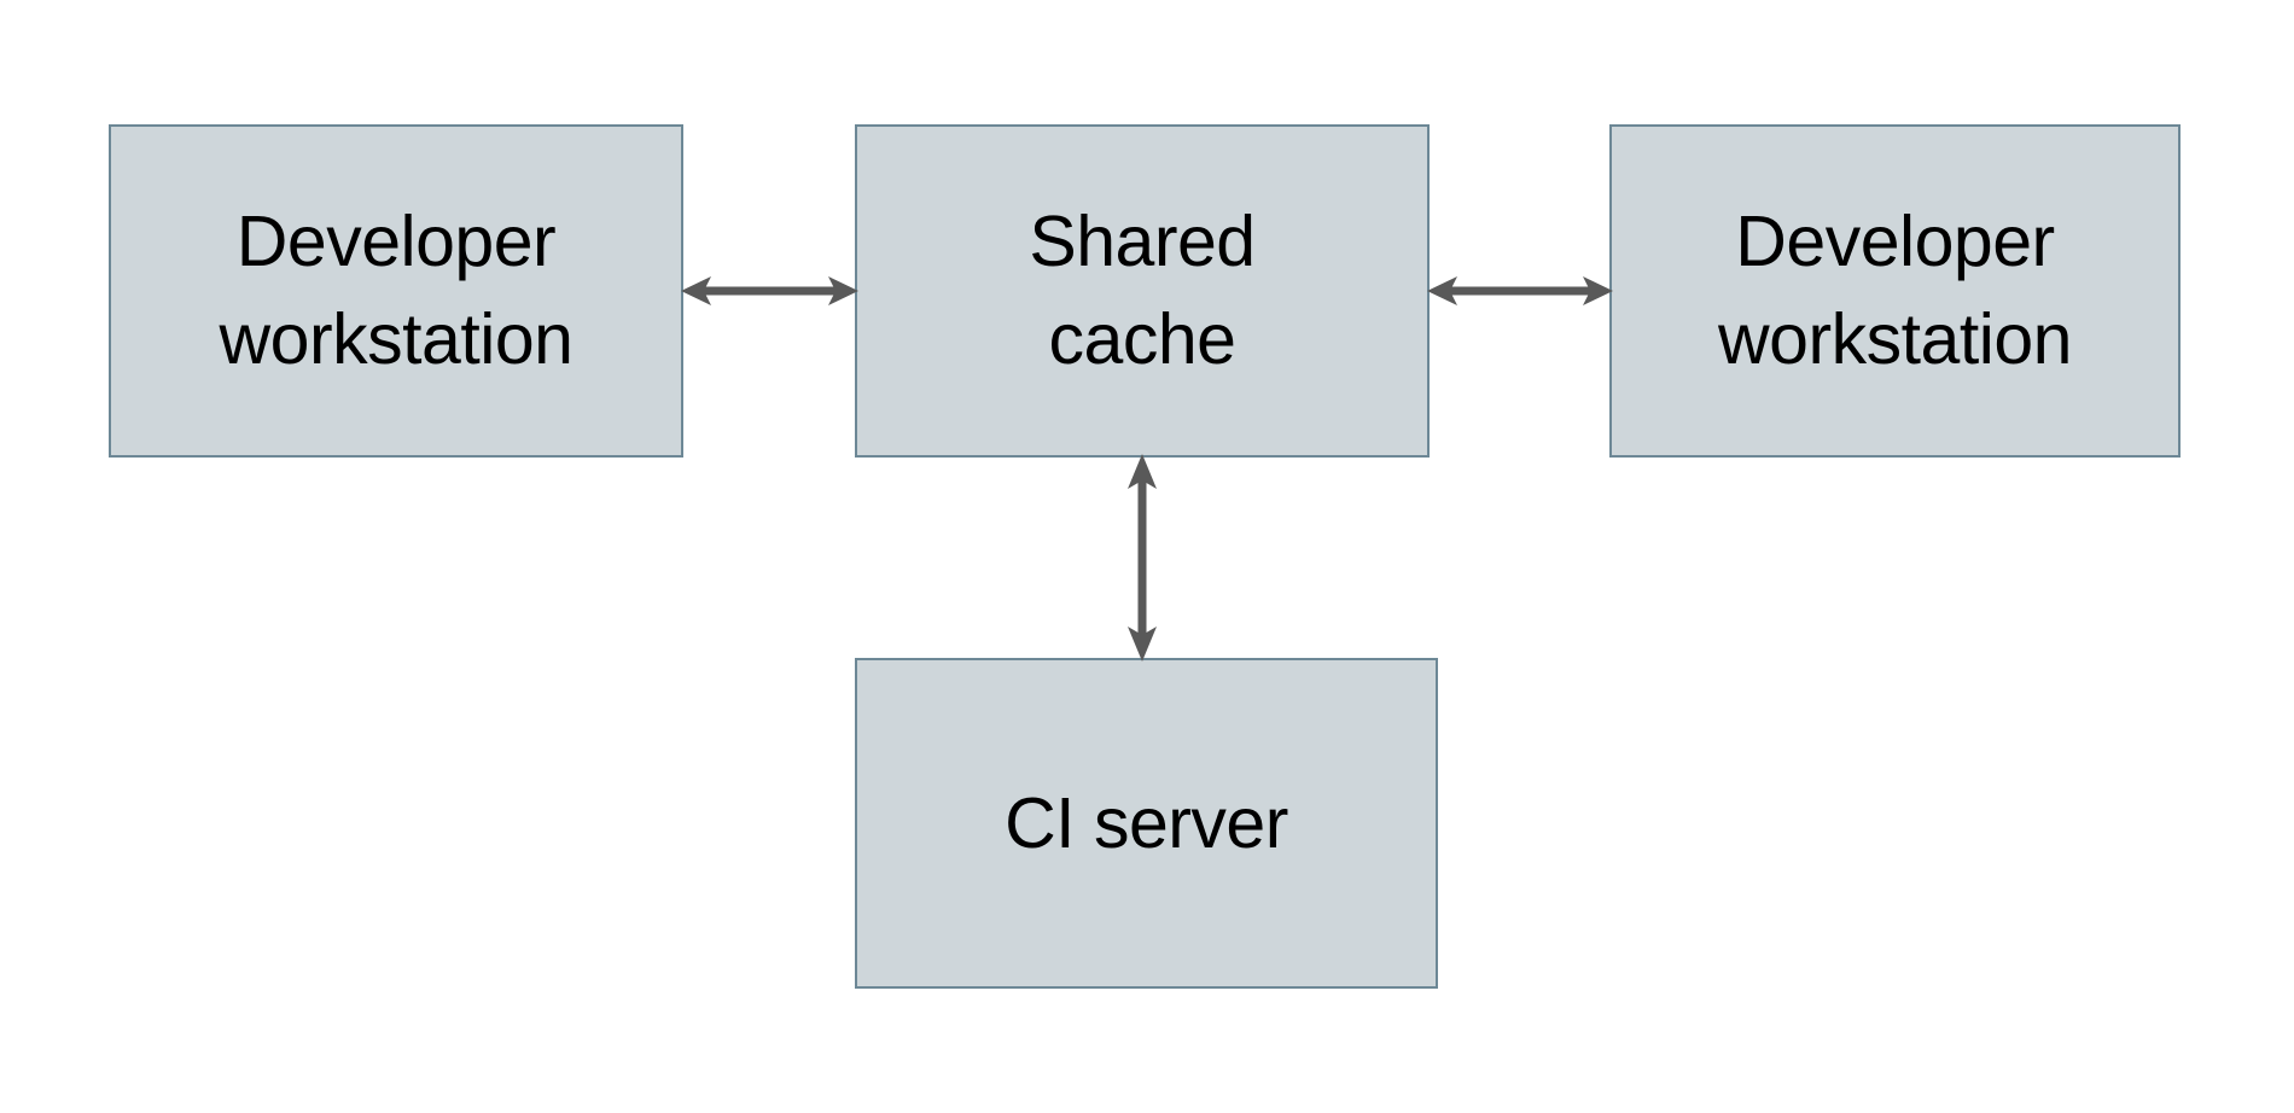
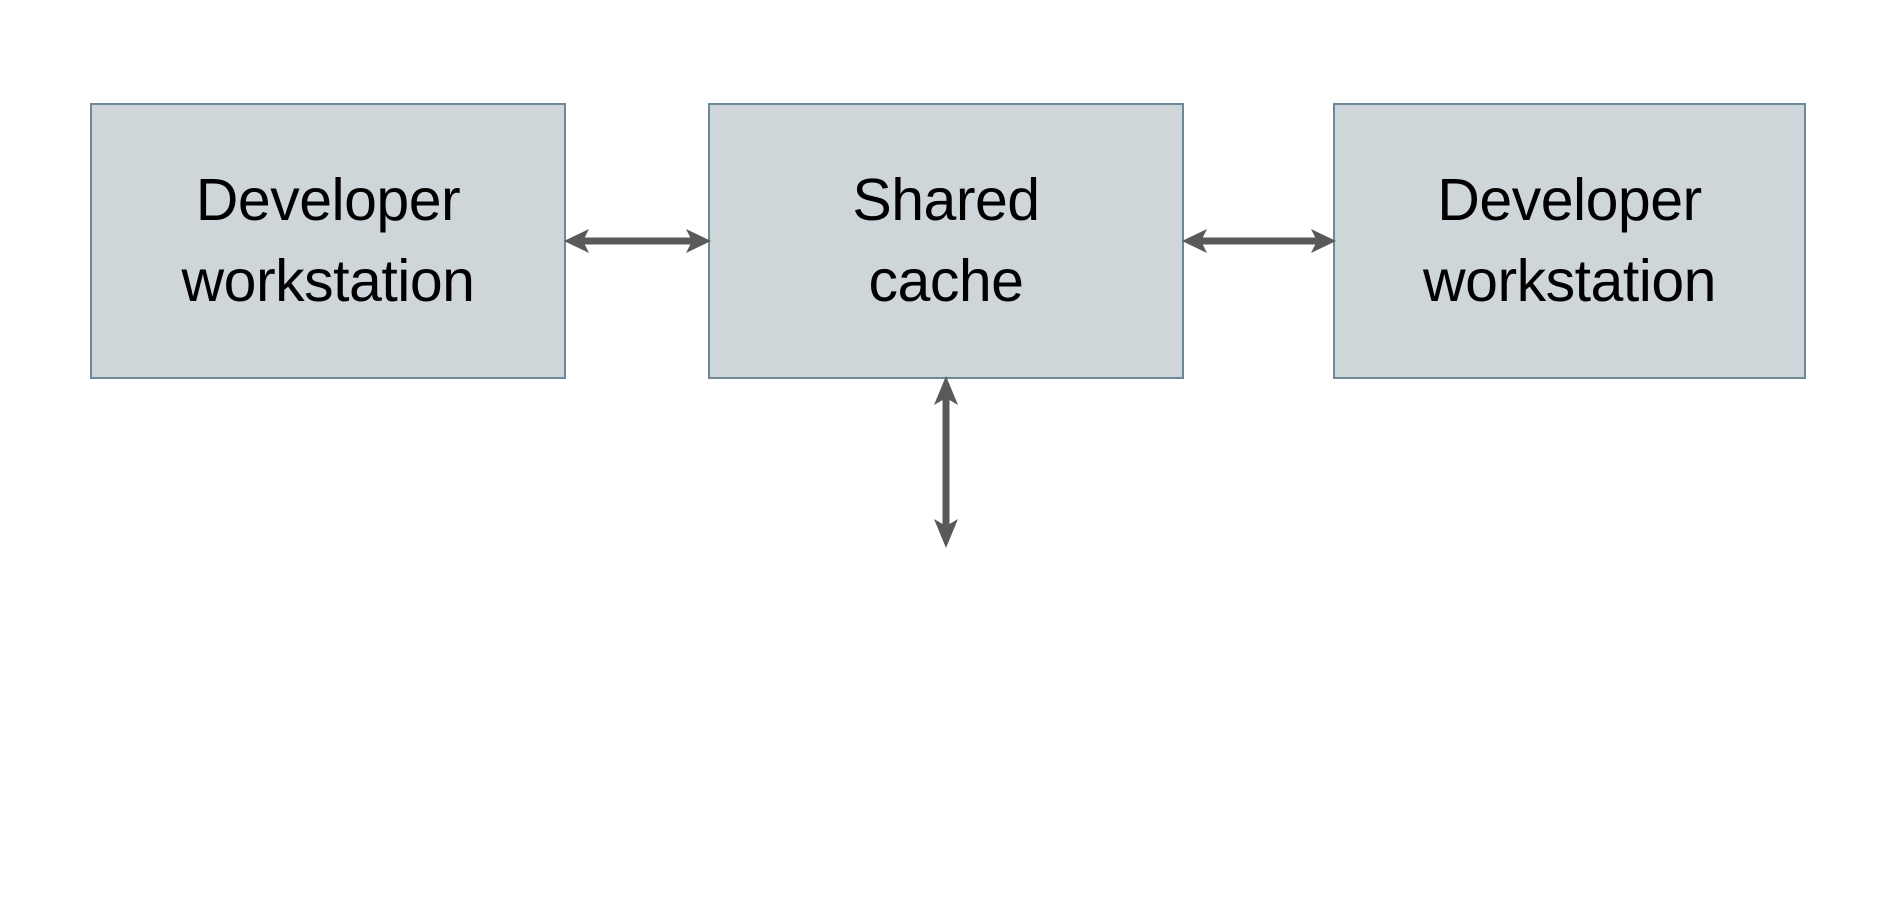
  Developer
  workstation
  Shared
  cache
  Developer
  workstation
- CI server
